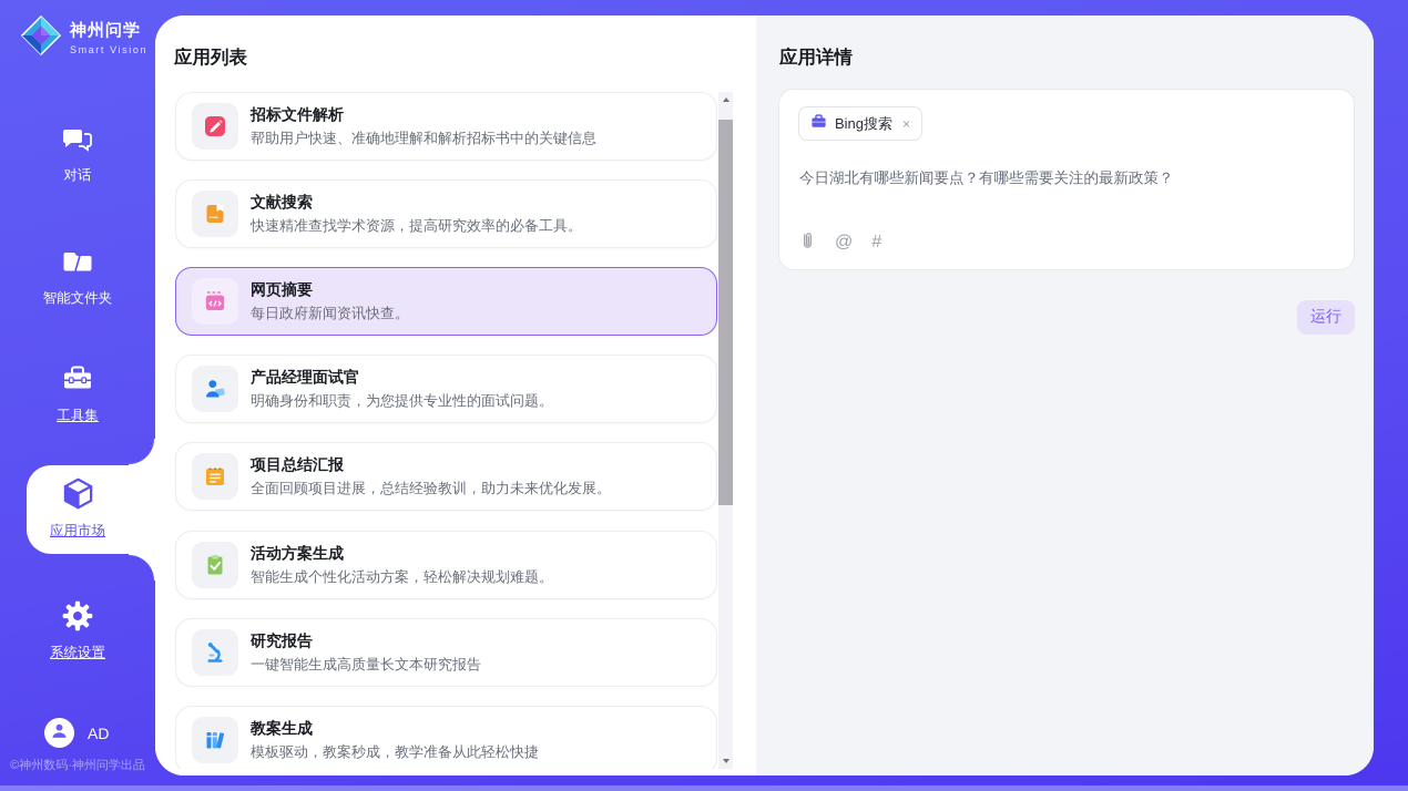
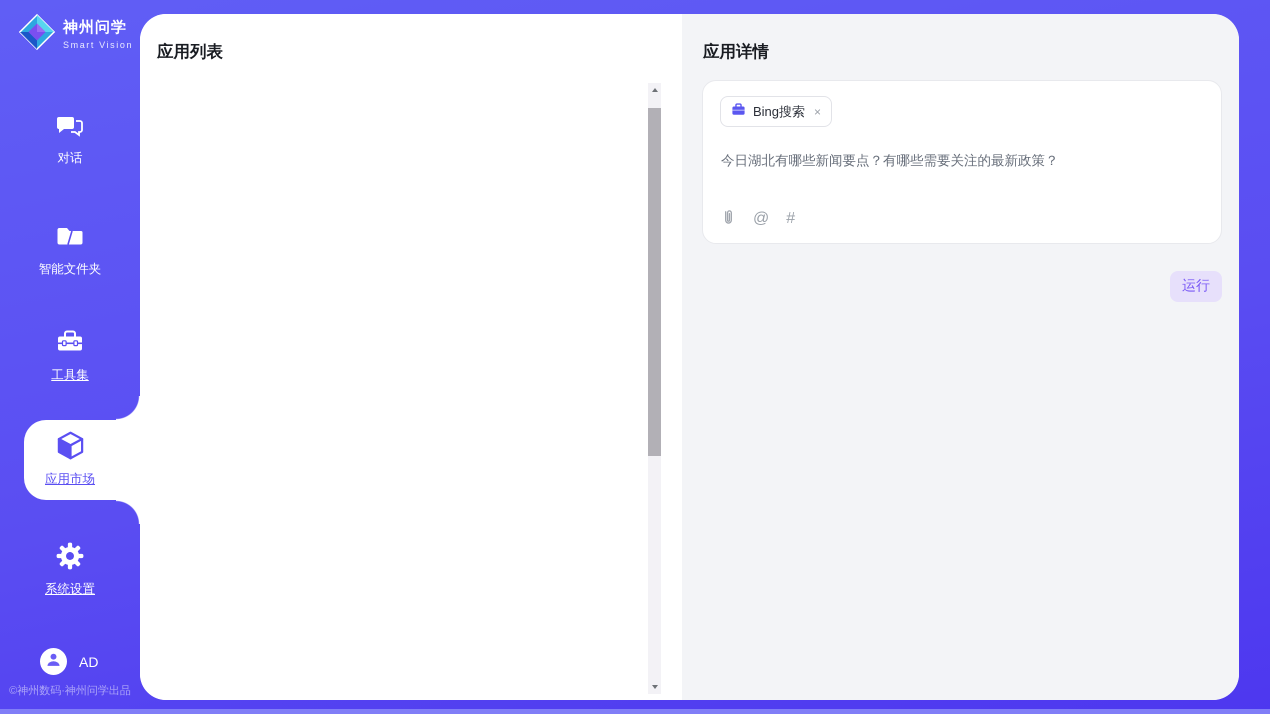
  神州问学
  Smart Vision
  对话
  智能文件夹
  工具集
  应用市场
  系统设置
  AD
  ©神州数码·神州问学出品
  应用列表
- 招标文件解析
- 帮助用户快速、准确地理解和解析招标书中的关键信息
- 文献搜索
- 快速精准查找学术资源，提高研究效率的必备工具。
- 网页摘要
- 每日政府新闻资讯快查。
- 产品经理面试官
- 明确身份和职责，为您提供专业性的面试问题。
- 项目总结汇报
- 全面回顾项目进展，总结经验教训，助力未来优化发展。
- 活动方案生成
- 智能生成个性化活动方案，轻松解决规划难题。
- 研究报告
- 一键智能生成高质量长文本研究报告
- 教案生成
- 模板驱动，教案秒成，教学准备从此轻松快捷
  应用详情
  Bing搜索
  ×
  今日湖北有哪些新闻要点？有哪些需要关注的最新政策？
  @
  #
  运行
